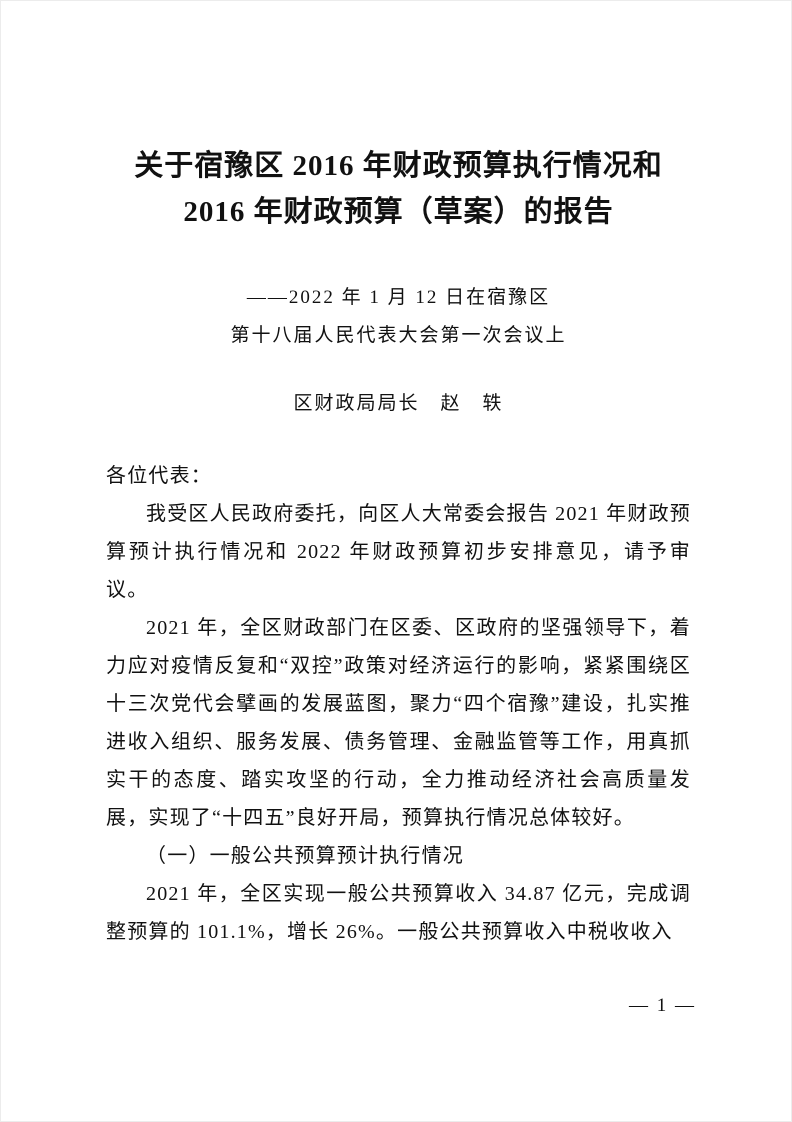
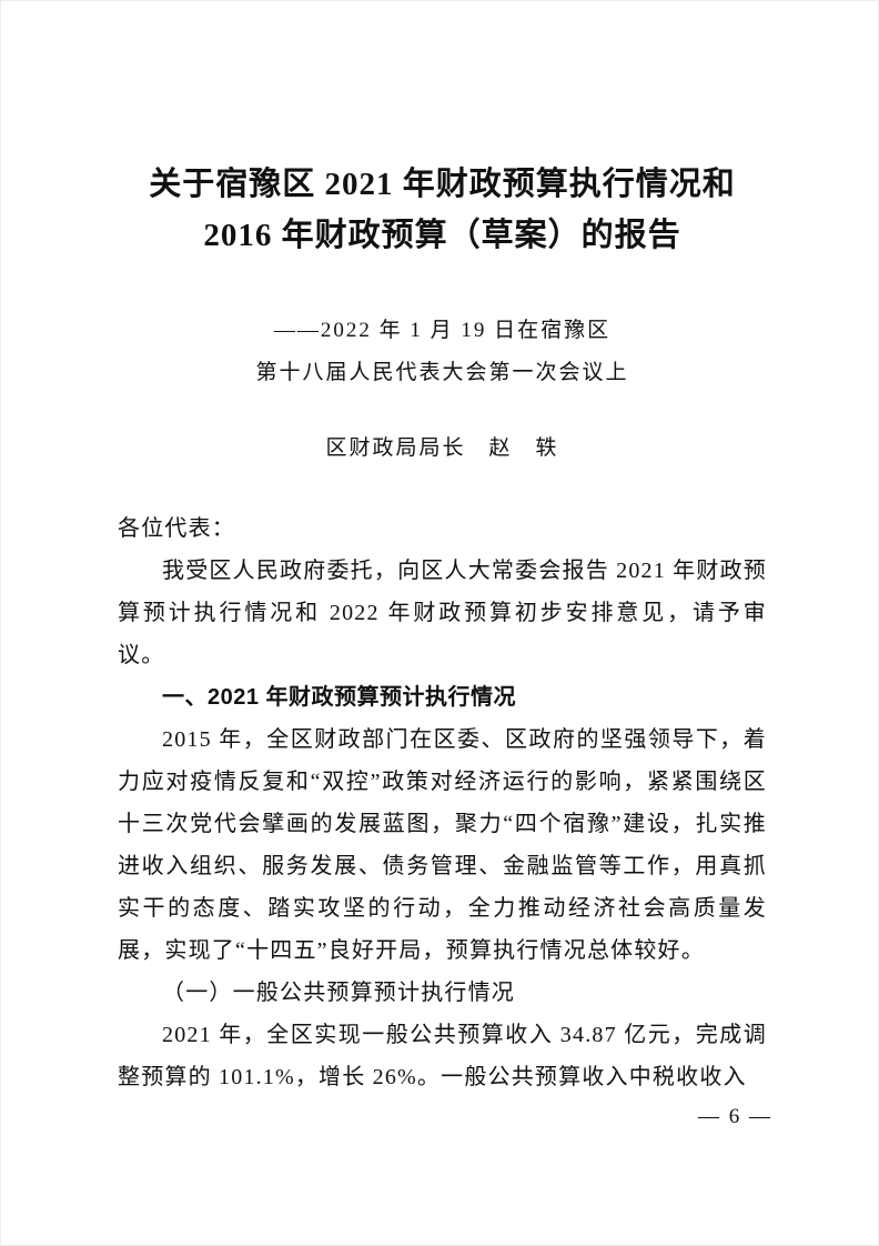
- 关于宿豫区 2016 年财政预算执行情况和
+ 关于宿豫区 2021 年财政预算执行情况和
  2016 年财政预算（草案）的报告
- ——2022 年 1 月 12 日在宿豫区
+ ——2022 年 1 月 19 日在宿豫区
  第十八届人民代表大会第一次会议上
  区财政局局长 赵 轶
  各位代表：
  我受区人民政府委托，向区人大常委会报告 2021 年财政预算预计执行情况和 2022 年财政预算初步安排意见，请予审议。
+ 一、2021 年财政预算预计执行情况
- 2021 年，全区财政部门在区委、区政府的坚强领导下，着力应对疫情反复和“双控”政策对经济运行的影响，紧紧围绕区十三次党代会擘画的发展蓝图，聚力“四个宿豫”建设，扎实推进收入组织、服务发展、债务管理、金融监管等工作，用真抓实干的态度、踏实攻坚的行动，全力推动经济社会高质量发展，实现了“十四五”良好开局，预算执行情况总体较好。
+ 2015 年，全区财政部门在区委、区政府的坚强领导下，着力应对疫情反复和“双控”政策对经济运行的影响，紧紧围绕区十三次党代会擘画的发展蓝图，聚力“四个宿豫”建设，扎实推进收入组织、服务发展、债务管理、金融监管等工作，用真抓实干的态度、踏实攻坚的行动，全力推动经济社会高质量发展，实现了“十四五”良好开局，预算执行情况总体较好。
  （一）一般公共预算预计执行情况
  2021 年，全区实现一般公共预算收入 34.87 亿元，完成调整预算的 101.1%，增长 26%。一般公共预算收入中税收收入
- — 1 —
+ — 6 —
